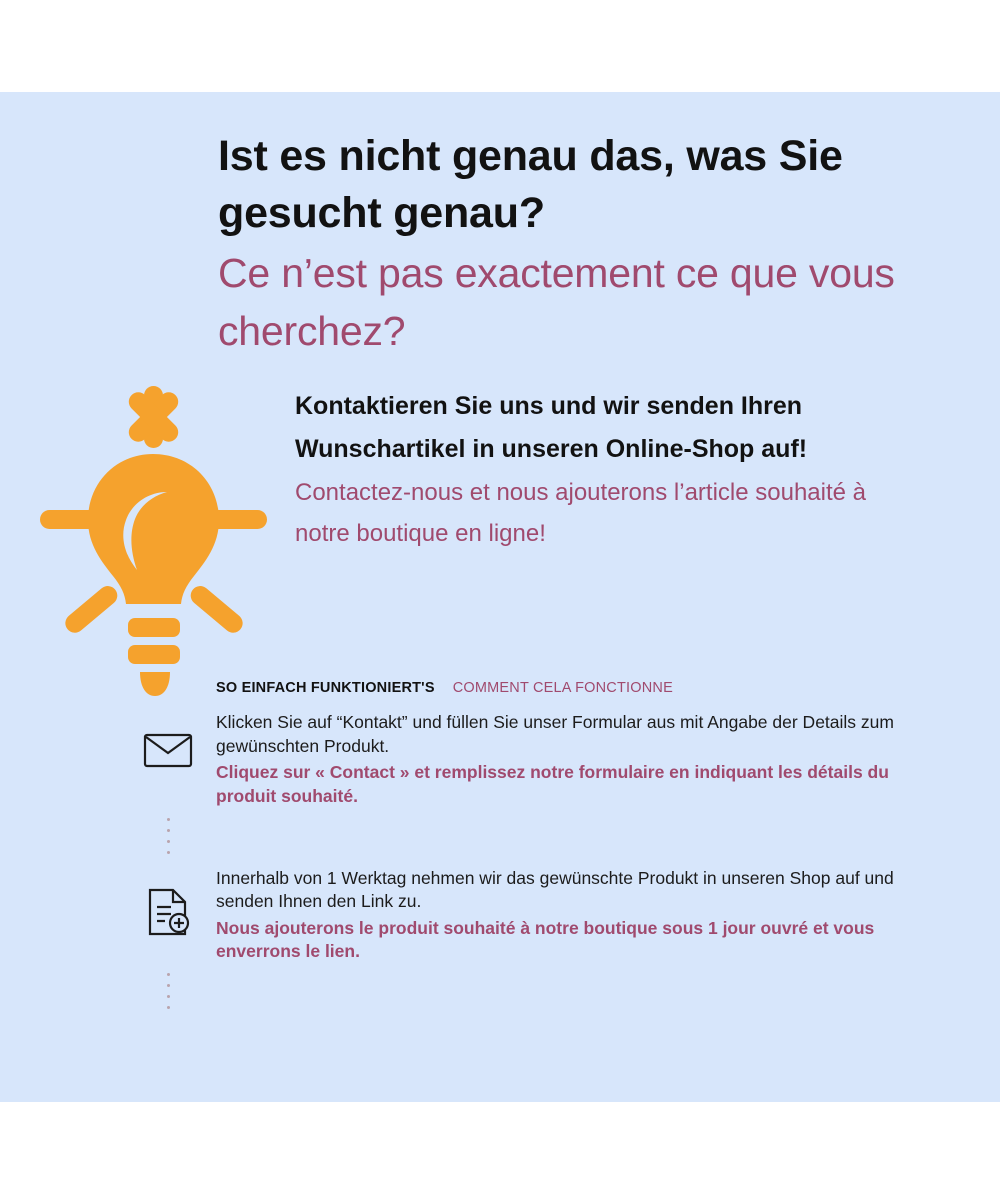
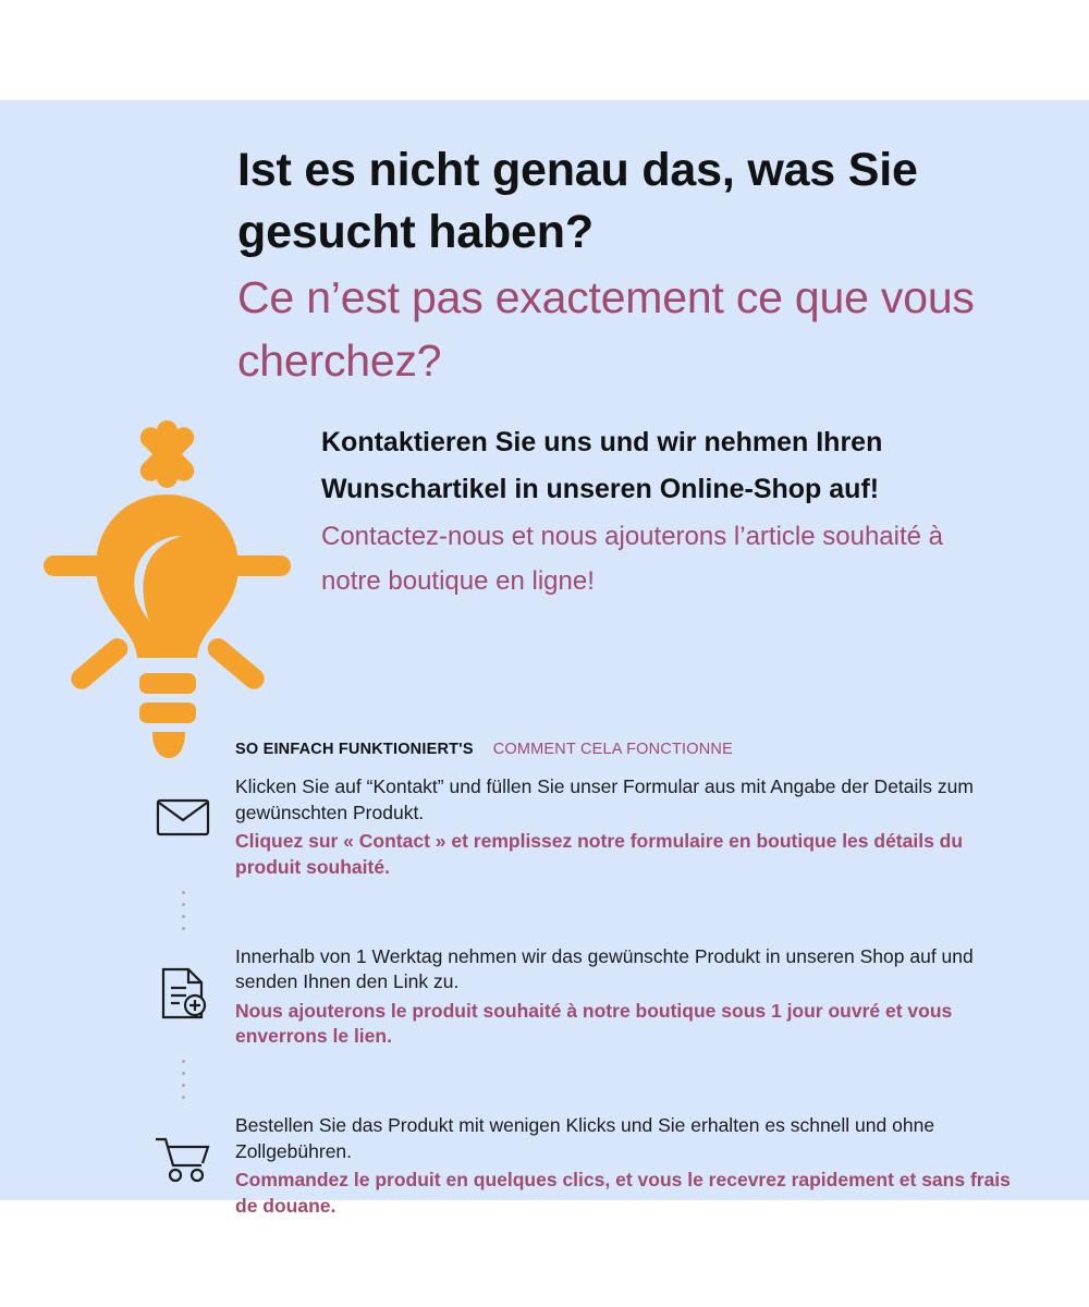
- Ist es nicht genau das, was Sie gesucht genau?
+ Ist es nicht genau das, was Sie gesucht haben?
  Ce n’est pas exactement ce que vous cherchez?
- Kontaktieren Sie uns und wir senden Ihren Wunschartikel in unseren Online-Shop auf!
+ Kontaktieren Sie uns und wir nehmen Ihren Wunschartikel in unseren Online-Shop auf!
  Contactez-nous et nous ajouterons l’article souhaité à notre boutique en ligne!
  SO EINFACH FUNKTIONIERT'S
  COMMENT CELA FONCTIONNE
  Klicken Sie auf “Kontakt” und füllen Sie unser Formular aus mit Angabe der Details zum gewünschten Produkt.
- Cliquez sur « Contact » et remplissez notre formulaire en indiquant les détails du produit souhaité.
+ Cliquez sur « Contact » et remplissez notre formulaire en boutique les détails du produit souhaité.
  Innerhalb von 1 Werktag nehmen wir das gewünschte Produkt in unseren Shop auf und senden Ihnen den Link zu.
  Nous ajouterons le produit souhaité à notre boutique sous 1 jour ouvré et vous enverrons le lien.
+ Bestellen Sie das Produkt mit wenigen Klicks und Sie erhalten es schnell und ohne Zollgebühren.
+ Commandez le produit en quelques clics, et vous le recevrez rapidement et sans frais de douane.
